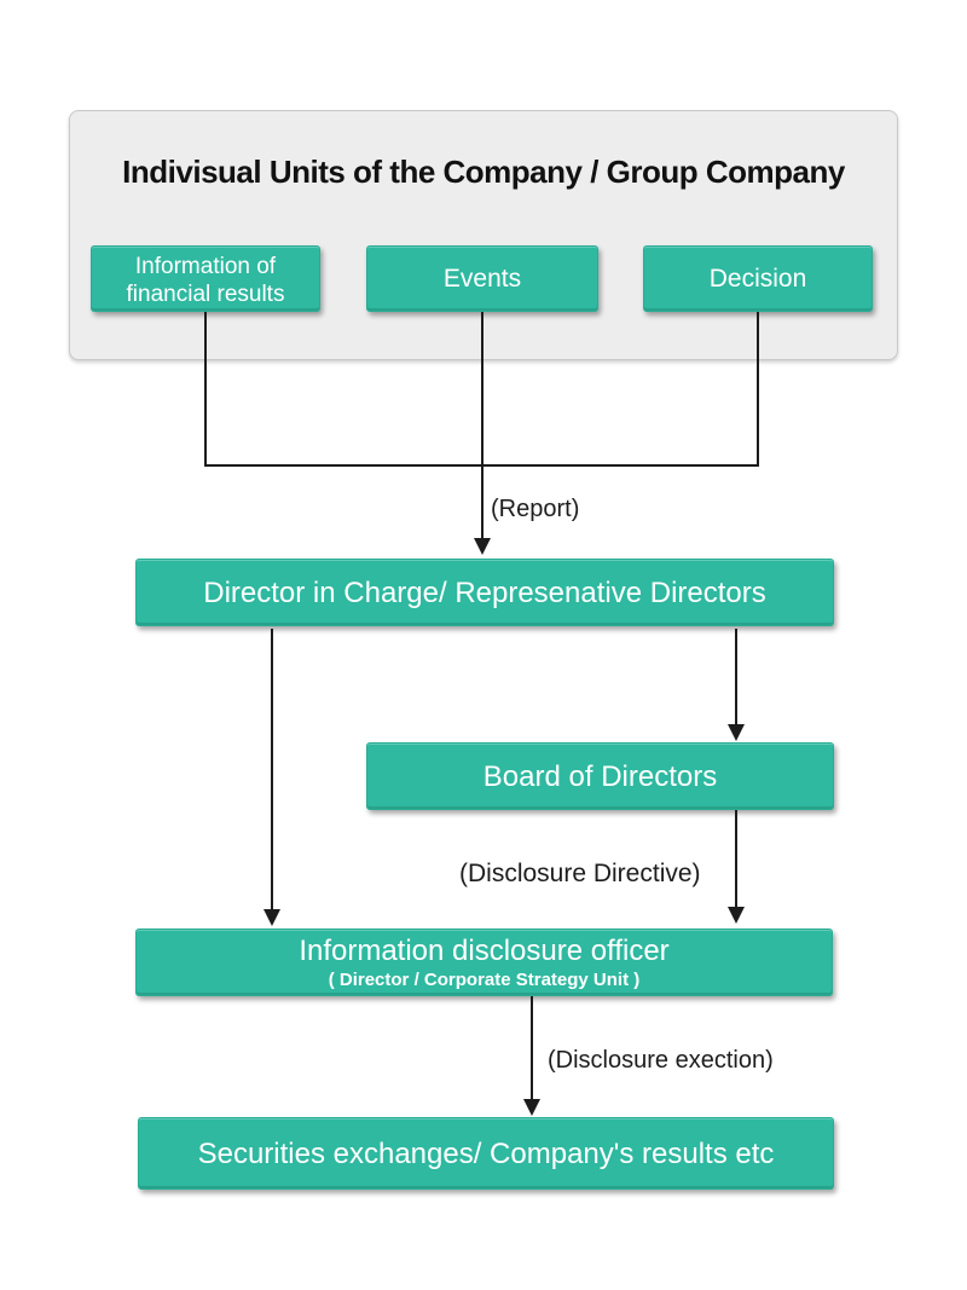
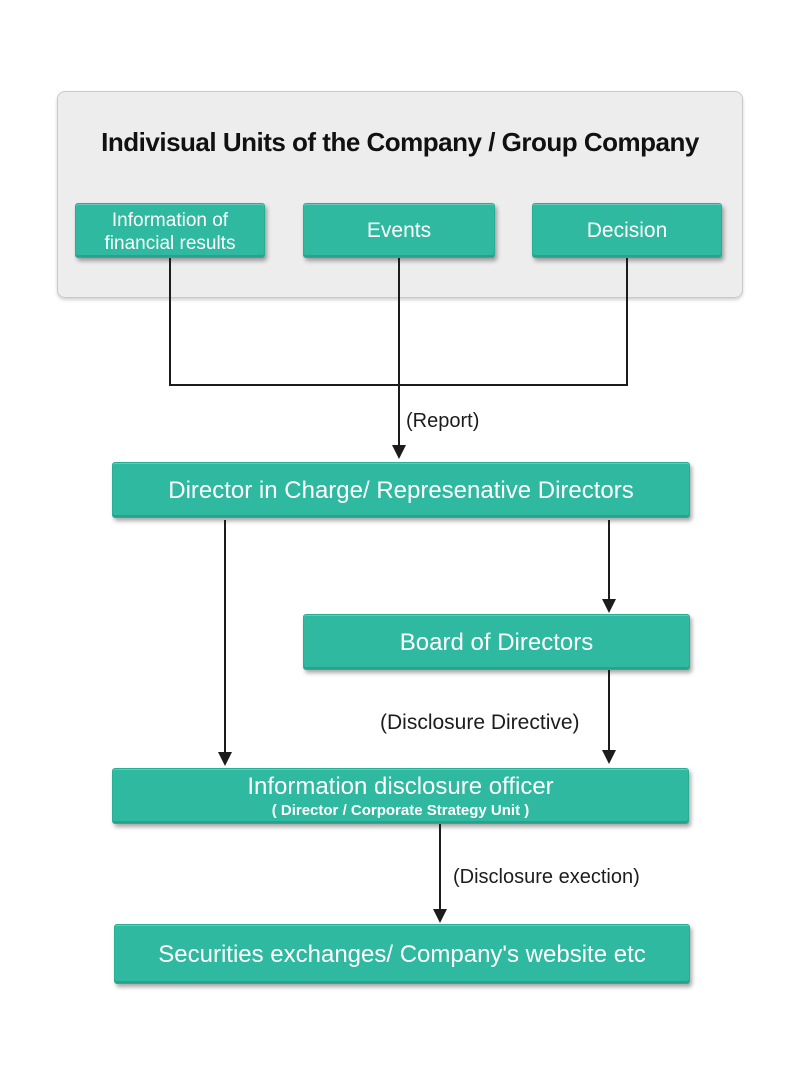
  Indivisual Units of the Company / Group Company
  Information of financial results
  Events
  Decision
  (Report)
  Director in Charge/ Represenative Directors
  Board of Directors
  (Disclosure Directive)
  Information disclosure officer
  ( Director / Corporate Strategy Unit )
  (Disclosure exection)
- Securities exchanges/ Company's results etc
+ Securities exchanges/ Company's website etc
